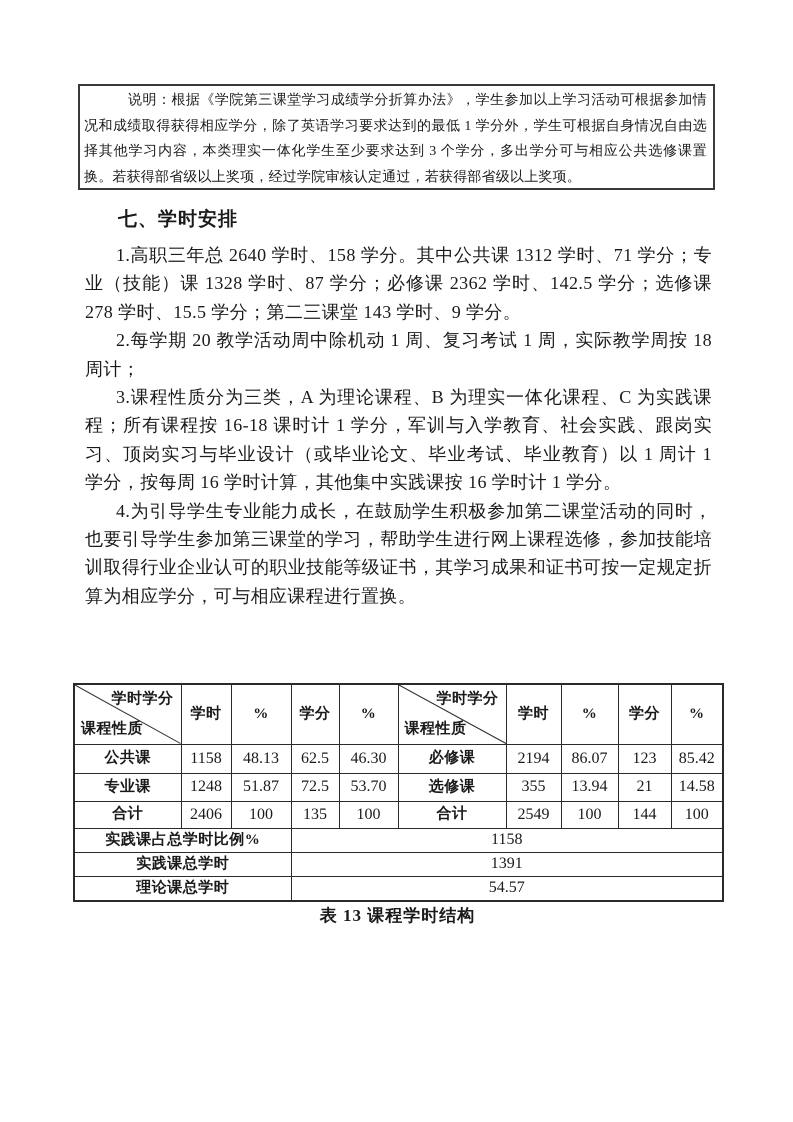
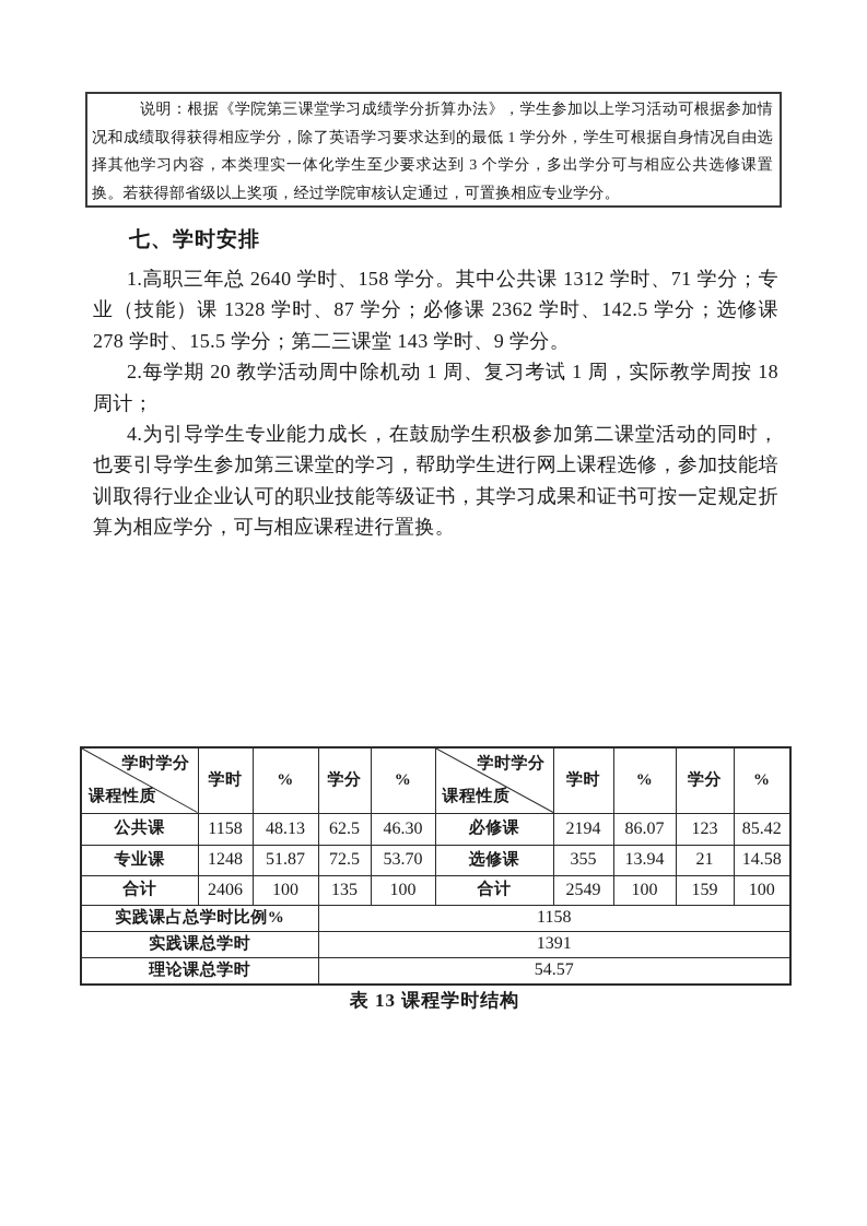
- 说明：根据《学院第三课堂学习成绩学分折算办法》，学生参加以上学习活动可根据参加情况和成绩取得获得相应学分，除了英语学习要求达到的最低 1 学分外，学生可根据自身情况自由选择其他学习内容，本类理实一体化学生至少要求达到 3 个学分，多出学分可与相应公共选修课置换。若获得部省级以上奖项，经过学院审核认定通过，若获得部省级以上奖项。
+ 说明：根据《学院第三课堂学习成绩学分折算办法》，学生参加以上学习活动可根据参加情况和成绩取得获得相应学分，除了英语学习要求达到的最低 1 学分外，学生可根据自身情况自由选择其他学习内容，本类理实一体化学生至少要求达到 3 个学分，多出学分可与相应公共选修课置换。若获得部省级以上奖项，经过学院审核认定通过，可置换相应专业学分。
  七、学时安排
  1.高职三年总 2640 学时、158 学分。其中公共课 1312 学时、71 学分；专业（技能）课 1328 学时、87 学分；必修课 2362 学时、142.5 学分；选修课 278 学时、15.5 学分；第二三课堂 143 学时、9 学分。
  2.每学期 20 教学活动周中除机动 1 周、复习考试 1 周，实际教学周按 18 周计；
- 3.课程性质分为三类，A 为理论课程、B 为理实一体化课程、C 为实践课程；所有课程按 16-18 课时计 1 学分，军训与入学教育、社会实践、跟岗实习、顶岗实习与毕业设计（或毕业论文、毕业考试、毕业教育）以 1 周计 1 学分，按每周 16 学时计算，其他集中实践课按 16 学时计 1 学分。
  4.为引导学生专业能力成长，在鼓励学生积极参加第二课堂活动的同时，也要引导学生参加第三课堂的学习，帮助学生进行网上课程选修，参加技能培训取得行业企业认可的职业技能等级证书，其学习成果和证书可按一定规定折算为相应学分，可与相应课程进行置换。
  学时学分 课程性质	学时	%	学分	%	学时学分 课程性质	学时	%	学分	%
  公共课	1158	48.13	62.5	46.30	必修课	2194	86.07	123	85.42
  专业课	1248	51.87	72.5	53.70	选修课	355	13.94	21	14.58
- 合计	2406	100	135	100	合计	2549	100	144	100
+ 合计	2406	100	135	100	合计	2549	100	159	100
  实践课占总学时比例%	1158
  实践课总学时	1391
  理论课总学时	54.57
  表 13 课程学时结构
